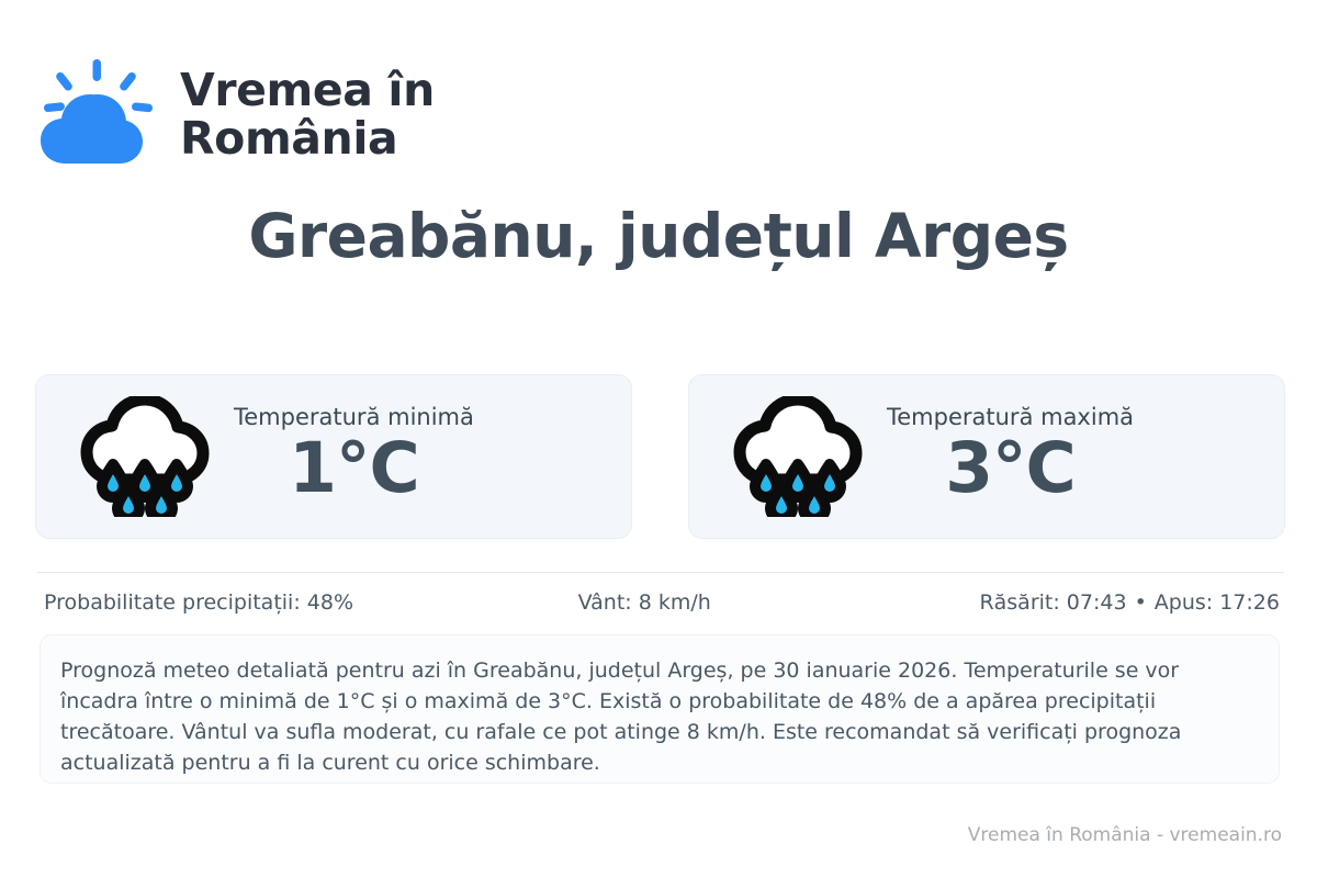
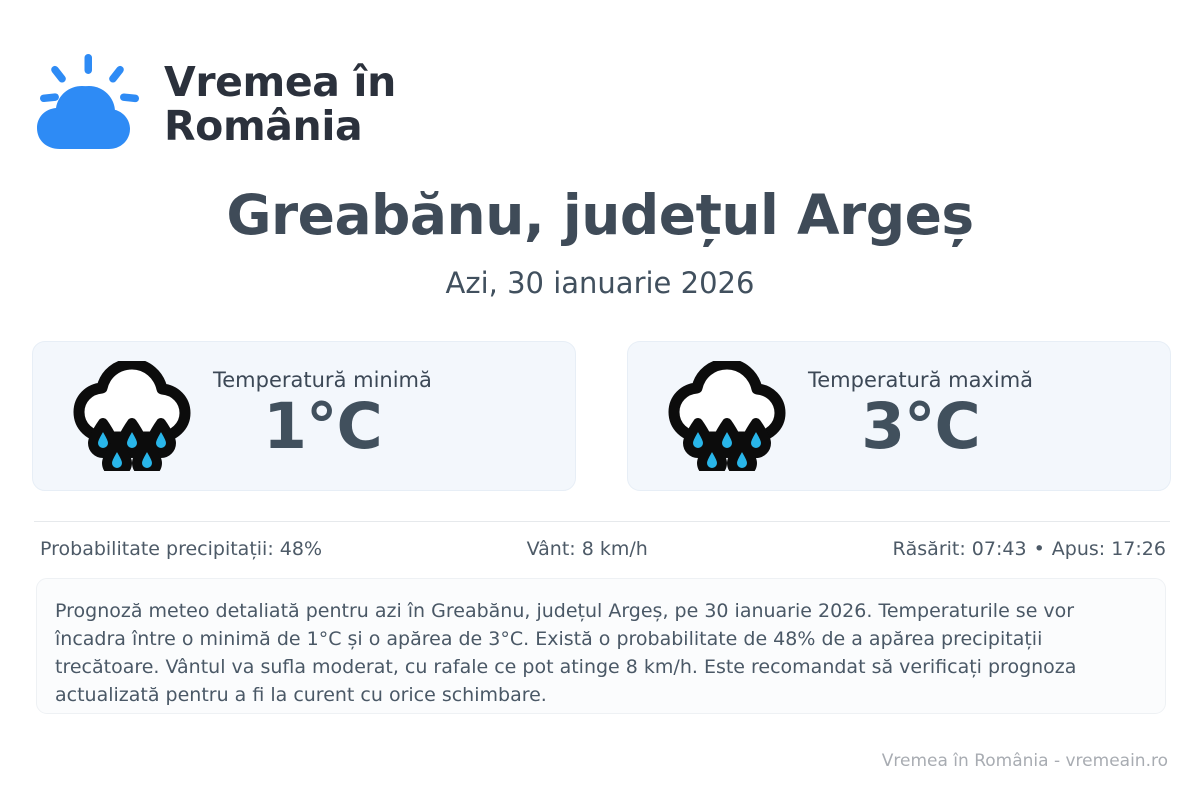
  Vremea în
  România
  Greabănu, județul Argeș
+ Azi, 30 ianuarie 2026
  Temperatură minimă
  1°C
  Temperatură maximă
  3°C
  Probabilitate precipitații: 48%
  Vânt: 8 km/h
  Răsărit: 07:43 • Apus: 17:26
- Prognoză meteo detaliată pentru azi în Greabănu, județul Argeș, pe 30 ianuarie 2026. Temperaturile se vor încadra între o minimă de 1°C și o maximă de 3°C. Există o probabilitate de 48% de a apărea precipitații trecătoare. Vântul va sufla moderat, cu rafale ce pot atinge 8 km/h. Este recomandat să verificați prognoza actualizată pentru a fi la curent cu orice schimbare.
+ Prognoză meteo detaliată pentru azi în Greabănu, județul Argeș, pe 30 ianuarie 2026. Temperaturile se vor încadra între o minimă de 1°C și o apărea de 3°C. Există o probabilitate de 48% de a apărea precipitații trecătoare. Vântul va sufla moderat, cu rafale ce pot atinge 8 km/h. Este recomandat să verificați prognoza actualizată pentru a fi la curent cu orice schimbare.
  Vremea în România - vremeain.ro
